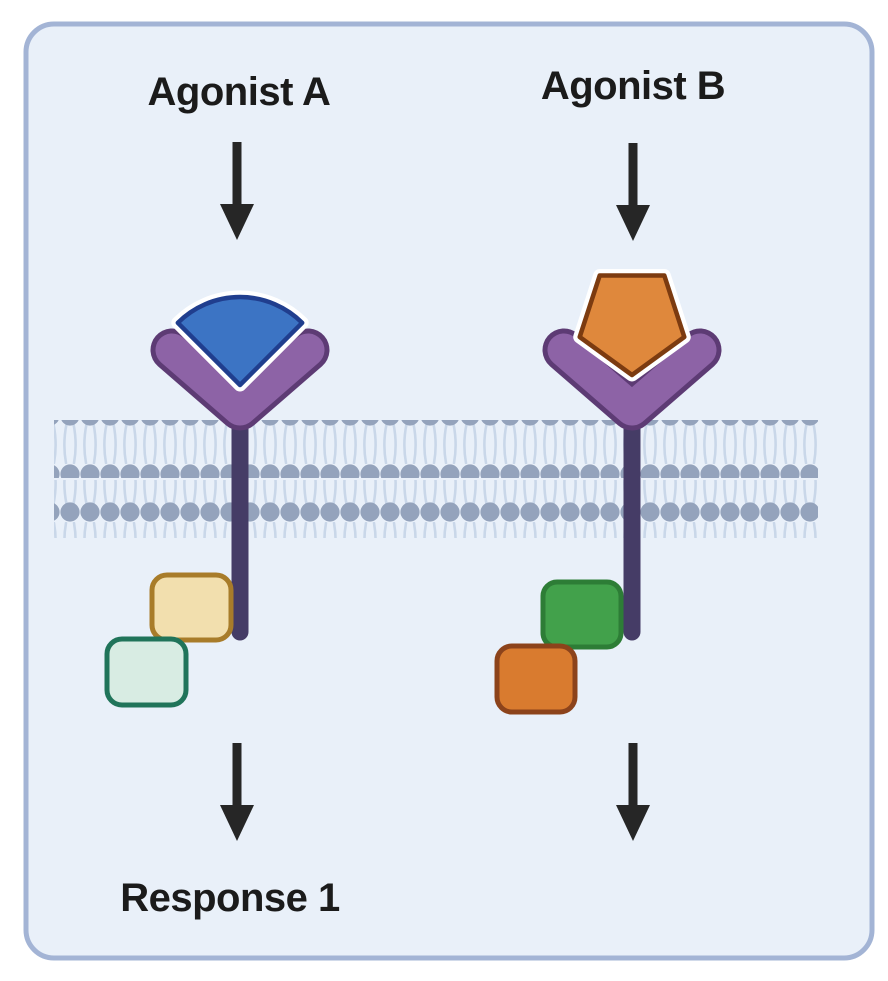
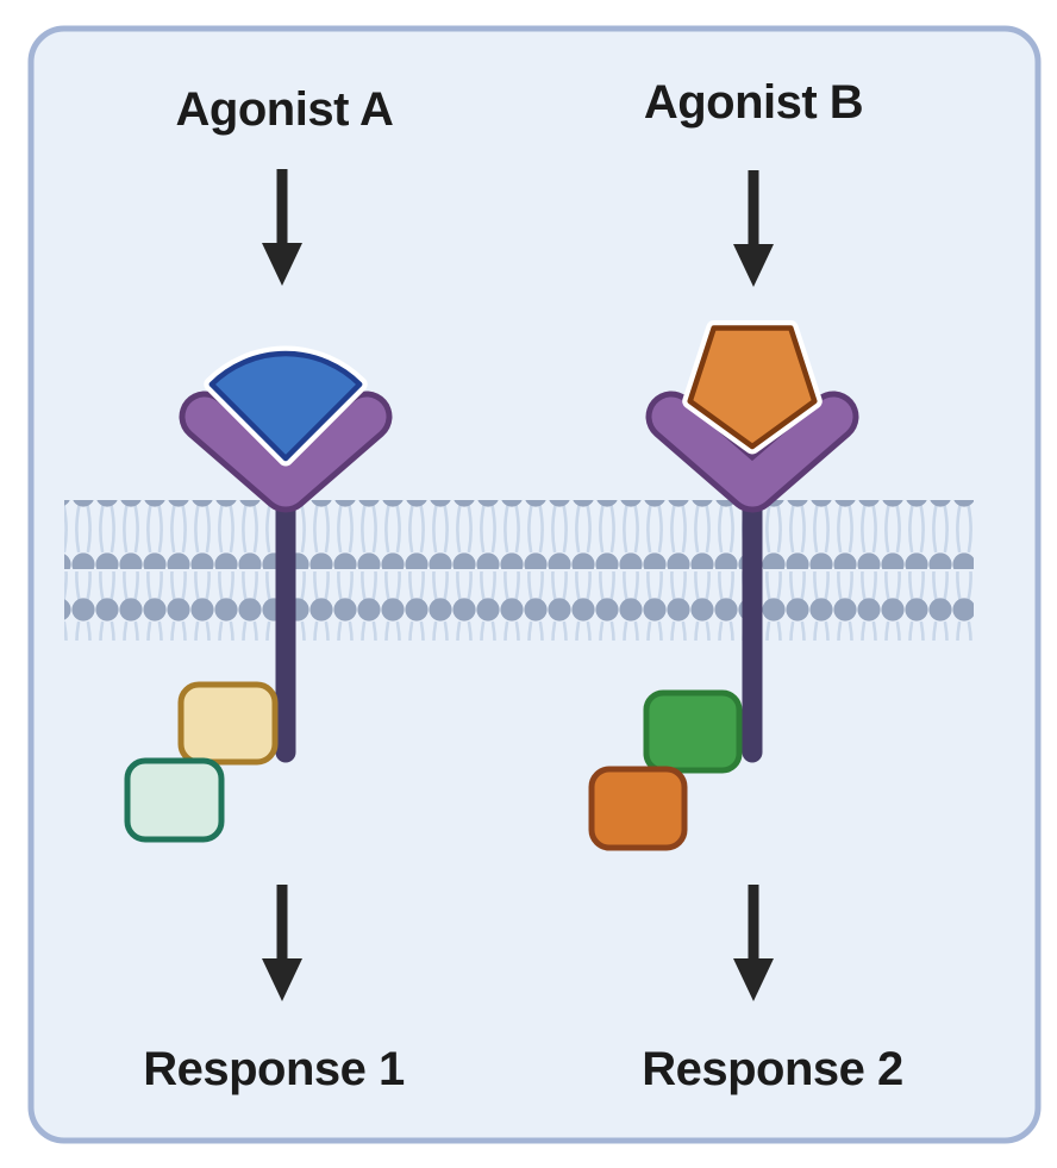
  Agonist A
  Agonist B
  Response 1
+ Response 2
